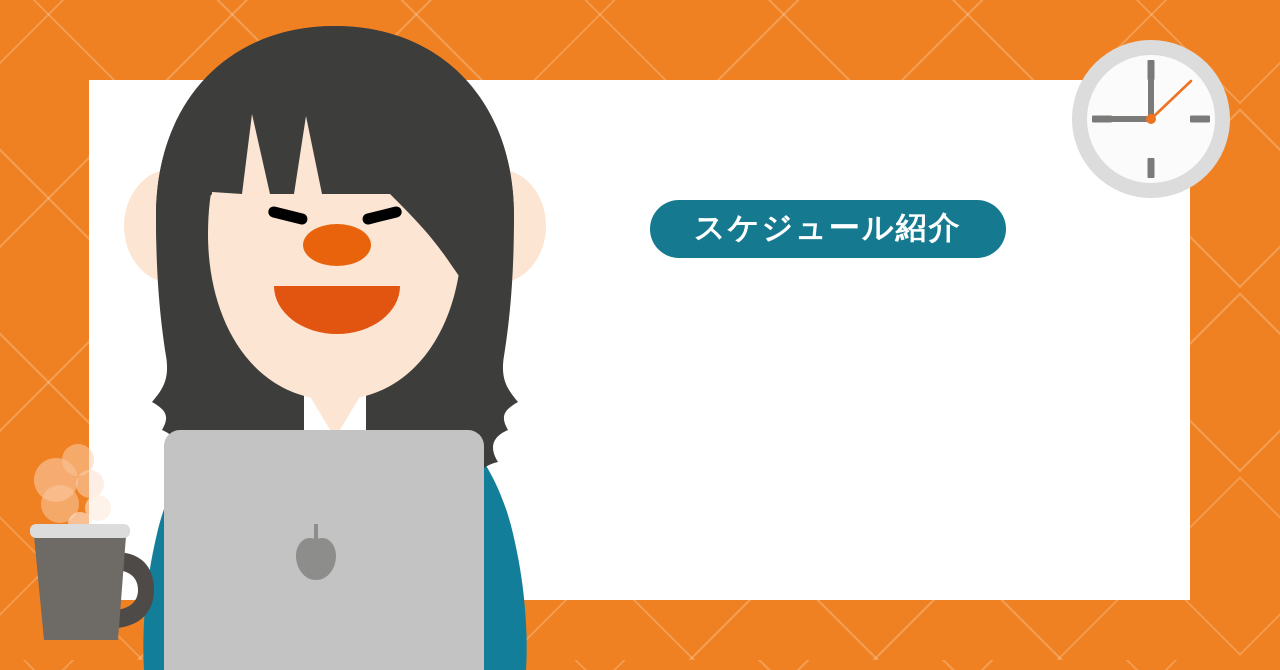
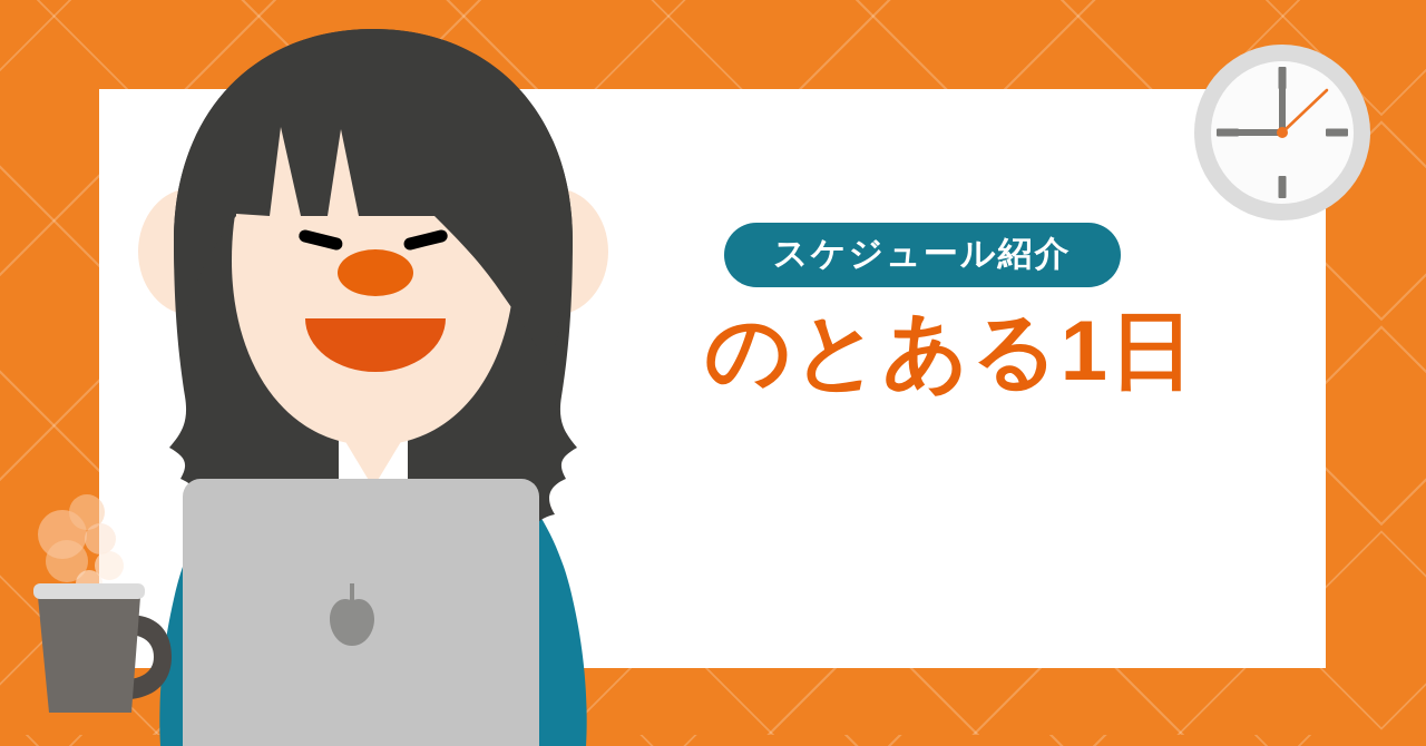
  スケジュール紹介
+ のとある1日
